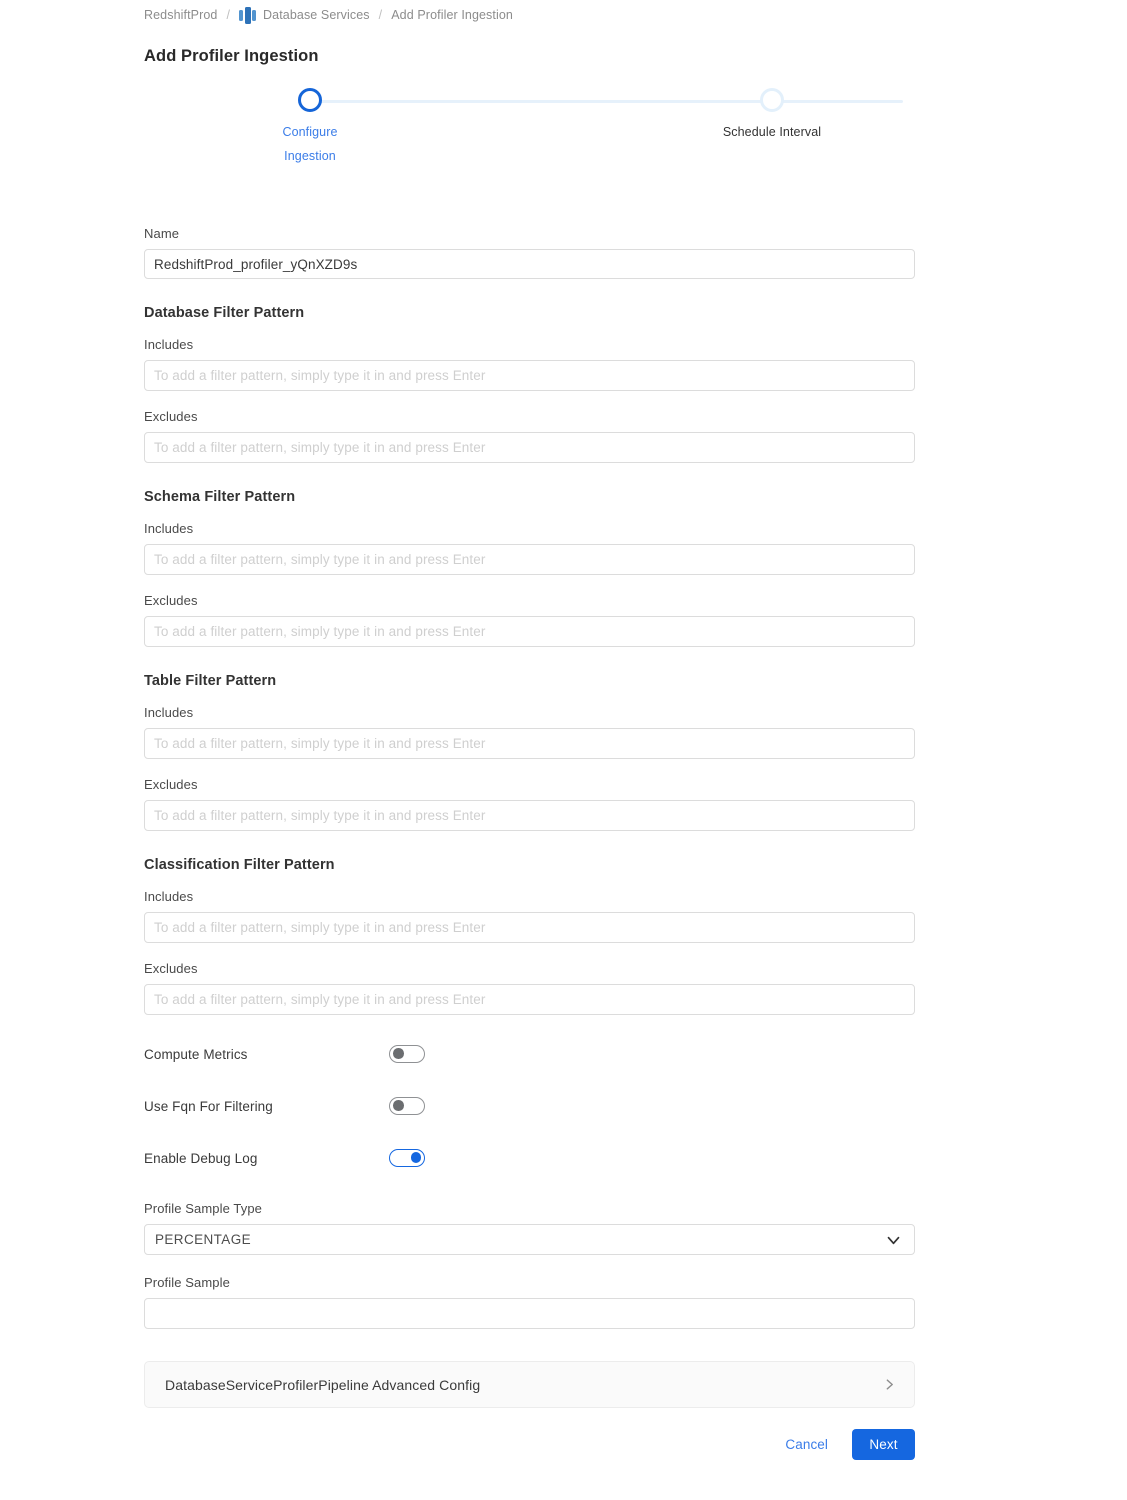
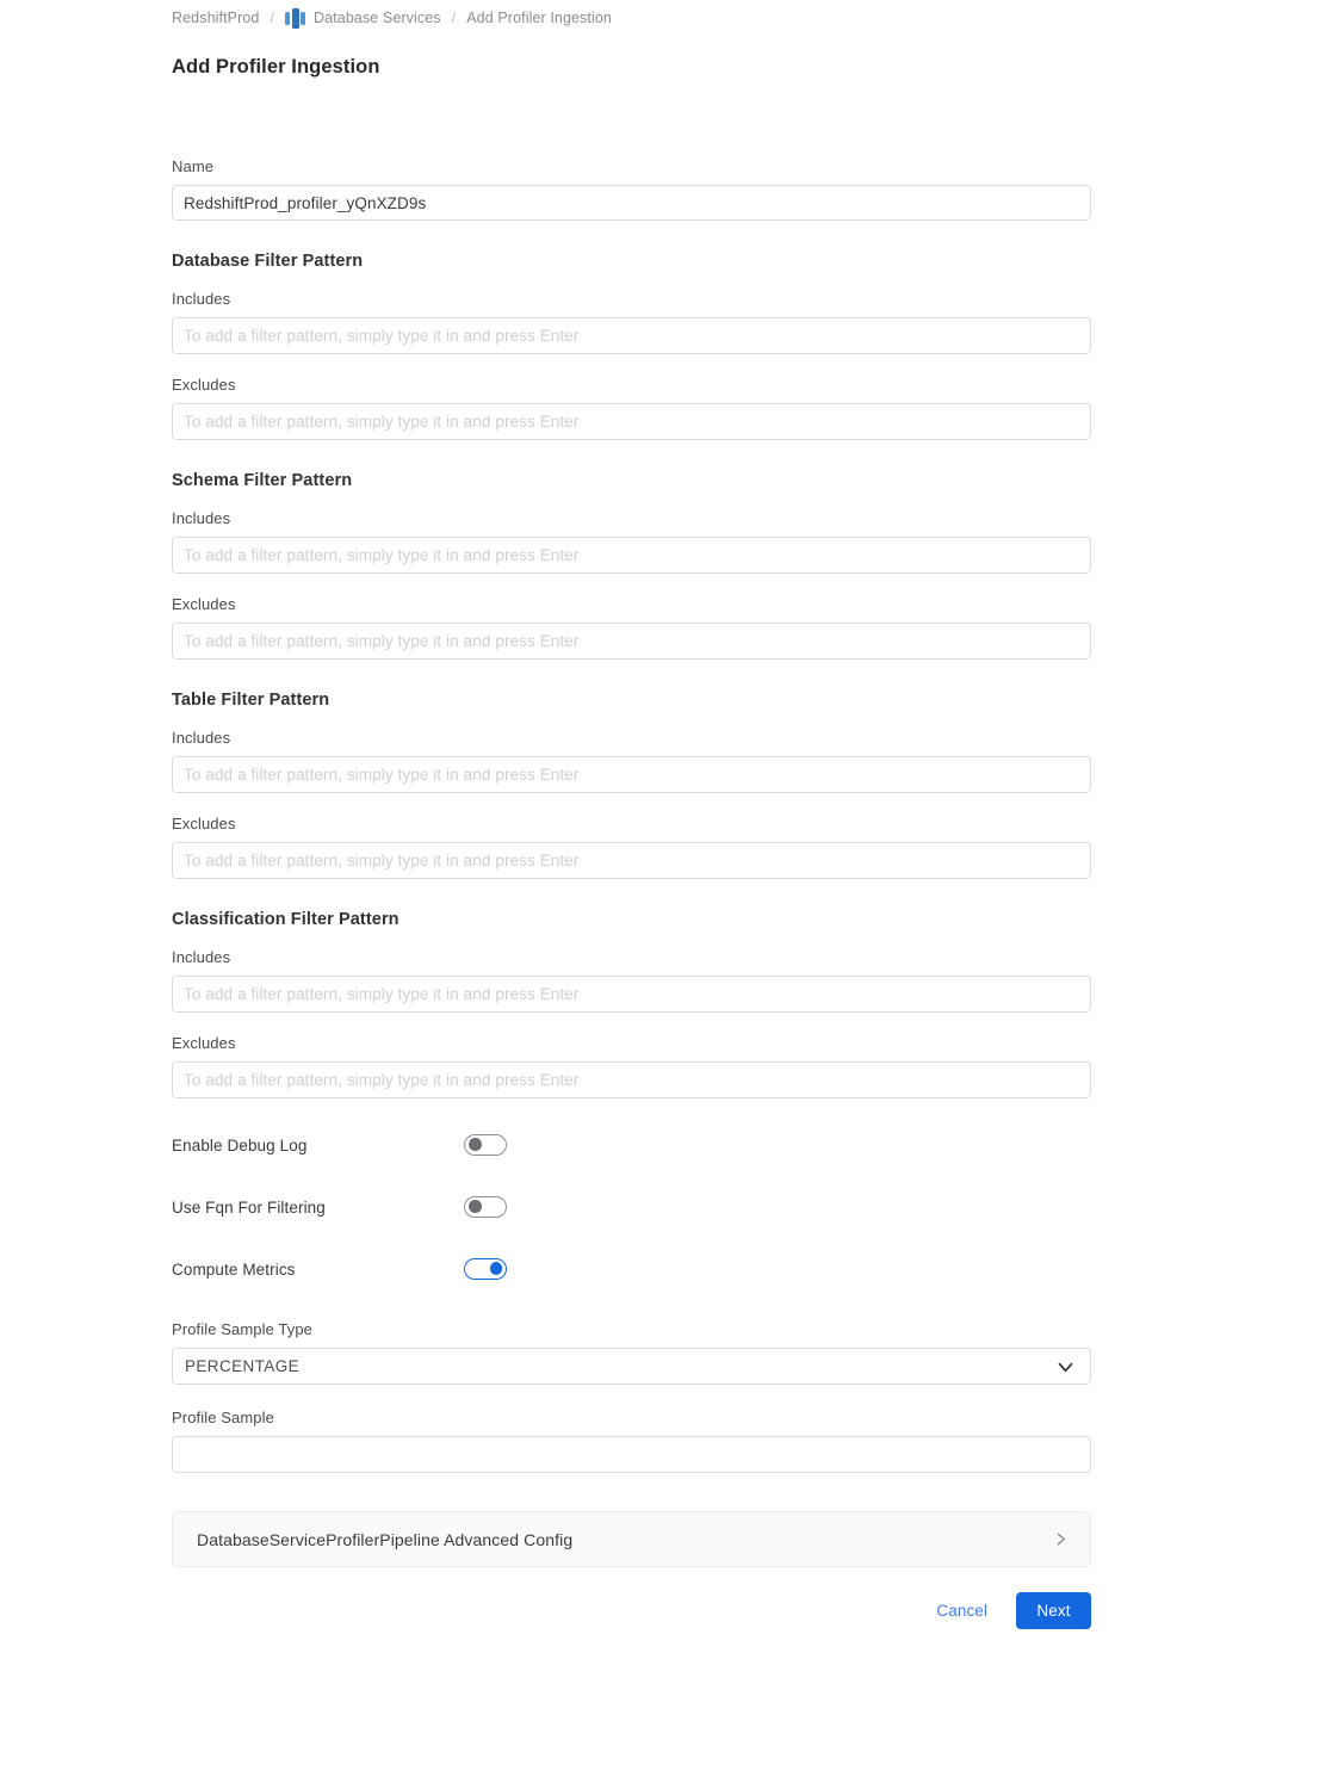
  RedshiftProd
  /
  Database Services
  /
  Add Profiler Ingestion
  Add Profiler Ingestion
- Configure
- Ingestion
- Schedule Interval
  Name
  RedshiftProd_profiler_yQnXZD9s
  Database Filter Pattern
  Includes
  To add a filter pattern, simply type it in and press Enter
  Excludes
  To add a filter pattern, simply type it in and press Enter
  Schema Filter Pattern
  Includes
  To add a filter pattern, simply type it in and press Enter
  Excludes
  To add a filter pattern, simply type it in and press Enter
  Table Filter Pattern
  Includes
  To add a filter pattern, simply type it in and press Enter
  Excludes
  To add a filter pattern, simply type it in and press Enter
  Classification Filter Pattern
  Includes
  To add a filter pattern, simply type it in and press Enter
  Excludes
  To add a filter pattern, simply type it in and press Enter
- Compute Metrics
+ Enable Debug Log
  Use Fqn For Filtering
- Enable Debug Log
+ Compute Metrics
  Profile Sample Type
  PERCENTAGE
  Profile Sample
  DatabaseServiceProfilerPipeline Advanced Config
  Cancel
  Next
